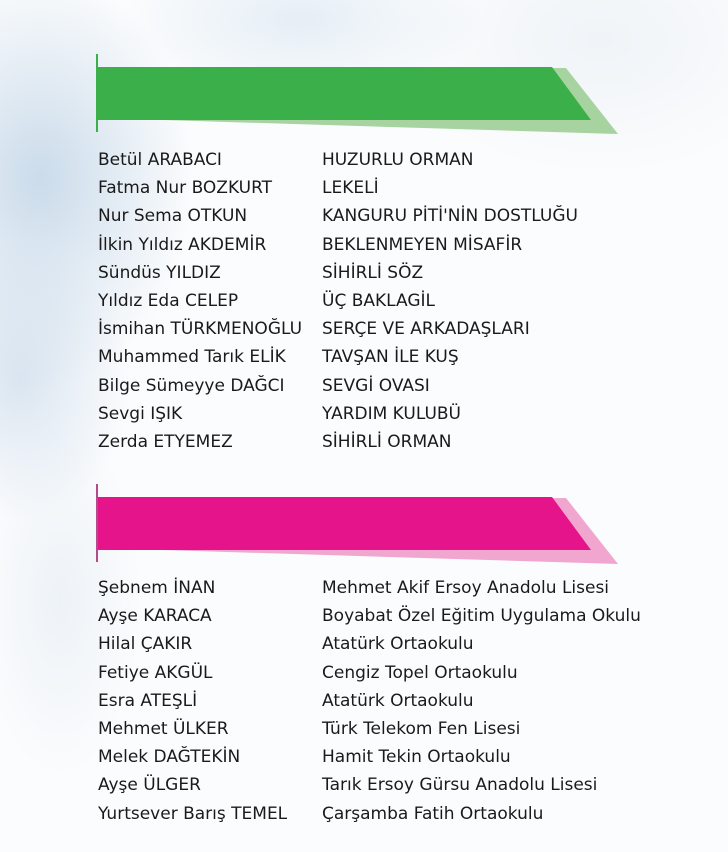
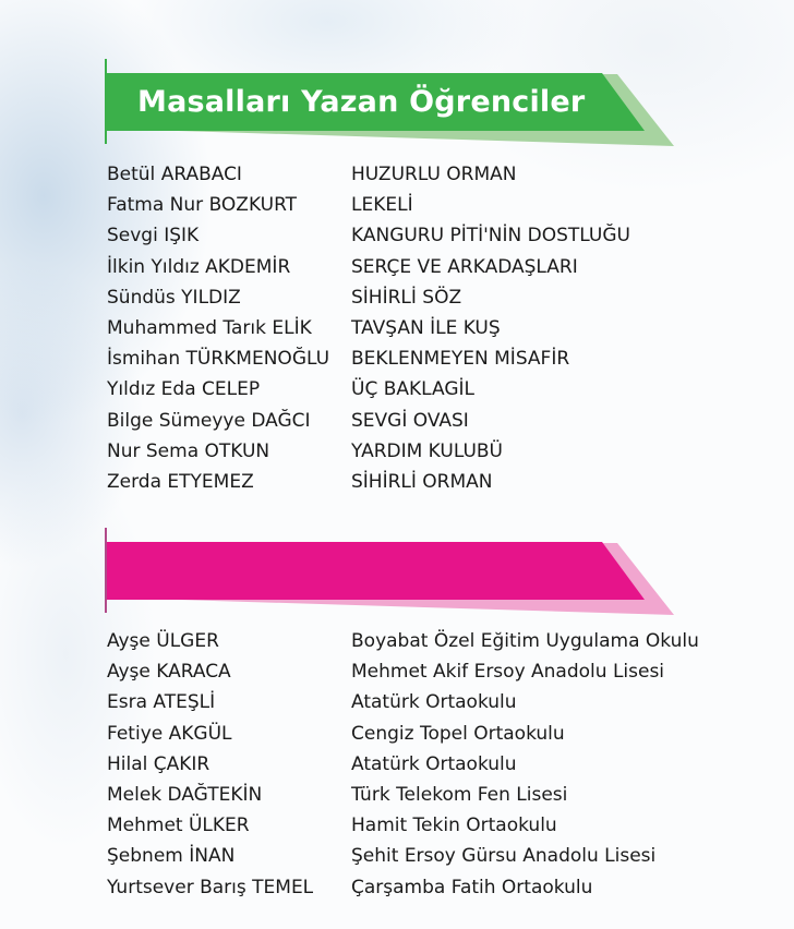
+ Masalları Yazan Öğrenciler
  Betül ARABACI
  HUZURLU ORMAN
  Fatma Nur BOZKURT
  LEKELİ
- Nur Sema OTKUN
+ Sevgi IŞIK
  KANGURU PİTİ'NİN DOSTLUĞU
  İlkin Yıldız AKDEMİR
- BEKLENMEYEN MİSAFİR
+ SERÇE VE ARKADAŞLARI
  Sündüs YILDIZ
  SİHİRLİ SÖZ
- Yıldız Eda CELEP
+ Muhammed Tarık ELİK
- ÜÇ BAKLAGİL
+ TAVŞAN İLE KUŞ
  İsmihan TÜRKMENOĞLU
- SERÇE VE ARKADAŞLARI
+ BEKLENMEYEN MİSAFİR
- Muhammed Tarık ELİK
+ Yıldız Eda CELEP
- TAVŞAN İLE KUŞ
+ ÜÇ BAKLAGİL
  Bilge Sümeyye DAĞCI
  SEVGİ OVASI
- Sevgi IŞIK
+ Nur Sema OTKUN
  YARDIM KULUBÜ
  Zerda ETYEMEZ
  SİHİRLİ ORMAN
- Şebnem İNAN
+ Ayşe ÜLGER
- Mehmet Akif Ersoy Anadolu Lisesi
+ Boyabat Özel Eğitim Uygulama Okulu
  Ayşe KARACA
- Boyabat Özel Eğitim Uygulama Okulu
+ Mehmet Akif Ersoy Anadolu Lisesi
- Hilal ÇAKIR
+ Esra ATEŞLİ
  Atatürk Ortaokulu
  Fetiye AKGÜL
  Cengiz Topel Ortaokulu
- Esra ATEŞLİ
+ Hilal ÇAKIR
  Atatürk Ortaokulu
- Mehmet ÜLKER
+ Melek DAĞTEKİN
  Türk Telekom Fen Lisesi
- Melek DAĞTEKİN
+ Mehmet ÜLKER
  Hamit Tekin Ortaokulu
- Ayşe ÜLGER
+ Şebnem İNAN
- Tarık Ersoy Gürsu Anadolu Lisesi
+ Şehit Ersoy Gürsu Anadolu Lisesi
  Yurtsever Barış TEMEL
  Çarşamba Fatih Ortaokulu
